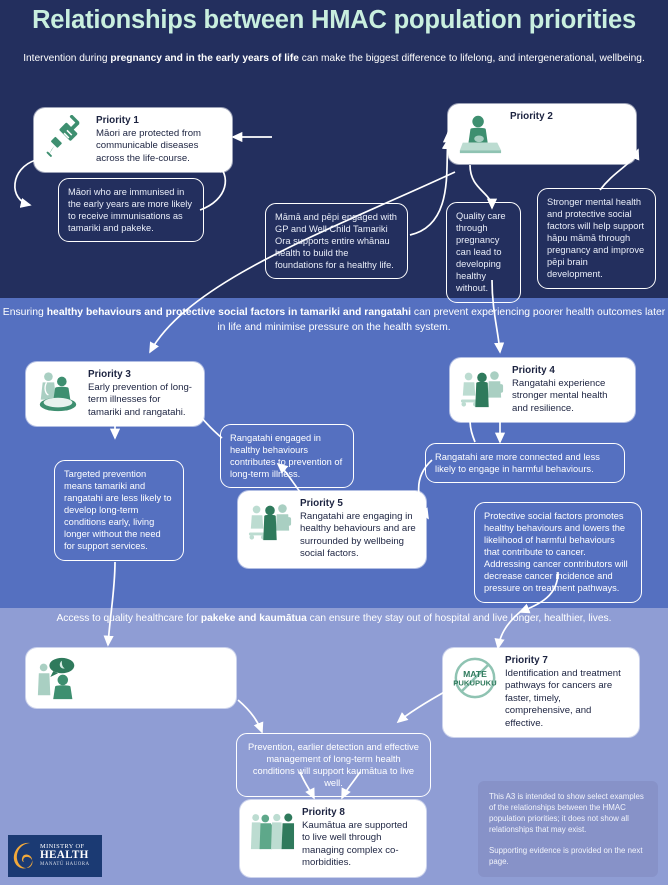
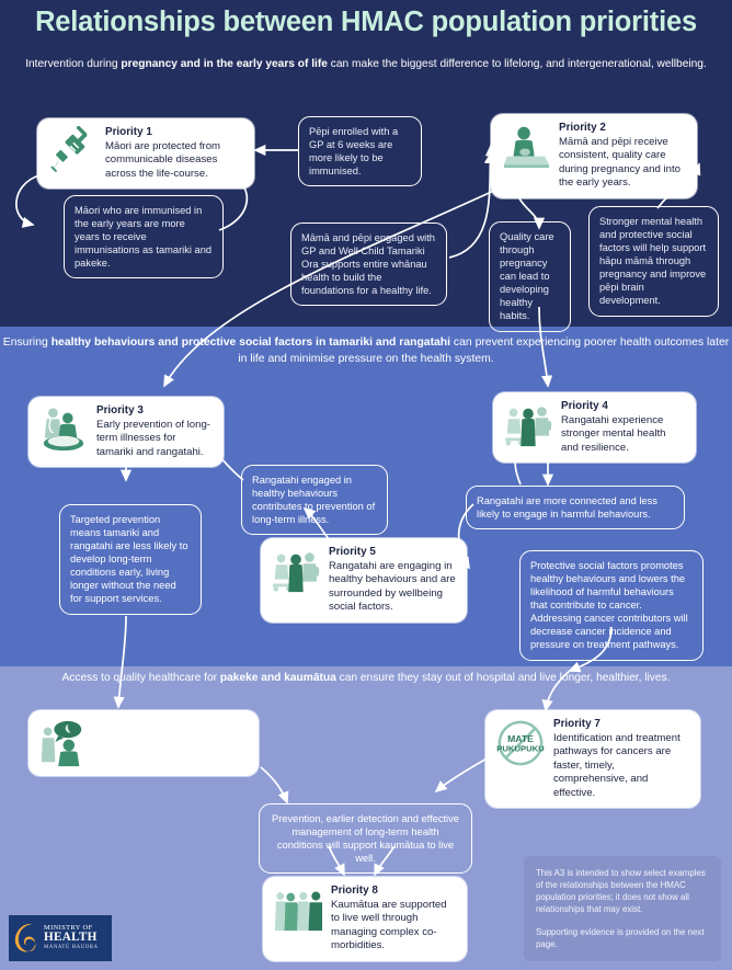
  Relationships between HMAC population priorities
  Intervention during pregnancy and in the early years of life can make the biggest difference to lifelong, and intergenerational, wellbeing.
  Ensuring healthy behaviours and proective social factors in tamariki and rangatahi can prevent experiencing poorer health outcomes later in life and minimise pressure on the health system.
  Access to quality healthcare for pakeke and kaumātua can ensure they stay out of hospital and live longer, healthier, lives.
  Priority 1
  Māori are protected from communicable diseases across the life-course.
+ Pēpi enrolled with a GP at 6 weeks are more likely to be immunised.
  Priority 2
+ Māmā and pēpi receive consistent, quality care during pregnancy and into the early years.
- Māori who are immunised in the early years are more likely to receive immunisations as tamariki and pakeke.
+ Māori who are immunised in the early years are more years to receive immunisations as tamariki and pakeke.
  Māmā and pēpi engaged with GP and Well Child Tamariki Ora supports entire whānau health to build the foundations for a healthy life.
- Quality care through pregnancy can lead to developing healthy without.
+ Quality care through pregnancy can lead to developing healthy habits.
  Stronger mental health and protective social factors will help support hāpu māmā through pregnancy and improve pēpi brain development.
  Priority 3
  Early prevention of long-term illnesses for tamariki and rangatahi.
  Priority 4
  Rangatahi experience stronger mental health and resilience.
  Rangatahi engaged in healthy behaviours contributes to prevention of long-term illness.
  Targeted prevention means tamariki and rangatahi are less likely to develop long-term conditions early, living longer without the need for support services.
  Rangatahi are more connected and less likely to engage in harmful behaviours.
  Priority 5
  Rangatahi are engaging in healthy behaviours and are surrounded by wellbeing social factors.
  Protective social factors promotes healthy behaviours and lowers the likelihood of harmful behaviours that contribute to cancer. Addressing cancer contributors will decrease cancer incidence and pressure on treatment pathways.
  MATE
  PUKUPUKU
  Priority 7
  Identification and treatment pathways for cancers are faster, timely, comprehensive, and effective.
  Prevention, earlier detection and effective management of long-term health conditions will support kaumātua to live well.
  Priority 8
  Kaumātua are supported to live well through managing complex co-morbidities.
  This A3 is intended to show select examples of the relationships between the HMAC population priorities; it does not show all relationships that may exist.
  Supporting evidence is provided on the next page.
  HEALTH
